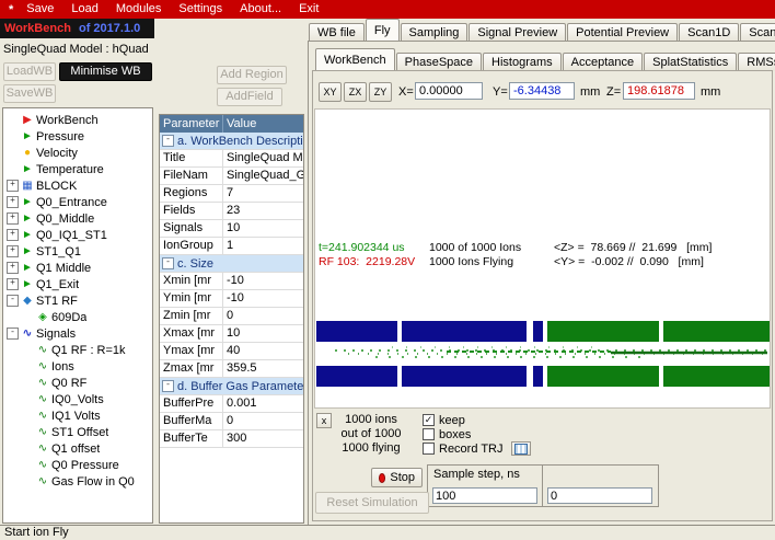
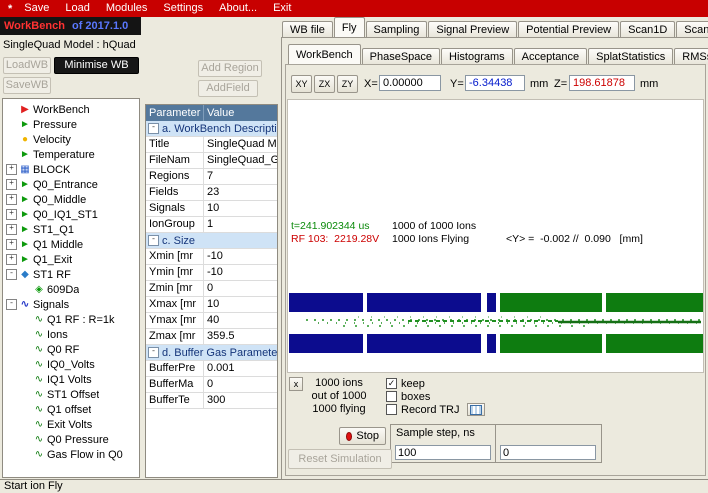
  *
  Save
  Load
  Modules
  Settings
  About...
  Exit
  WorkBench of 2017.1.0
  SingleQuad Model : hQuad
  LoadWB
  Minimise WB
  SaveWB
  WorkBench
  Pressure
  Velocity
  Temperature
  BLOCK
  Q0_Entrance
  Q0_Middle
  Q0_IQ1_ST1
  ST1_Q1
  Q1 Middle
  Q1_Exit
  ST1 RF
  609Da
  Signals
  Q1 RF : R=1k
  Ions
  Q0 RF
  IQ0_Volts
  IQ1 Volts
  ST1 Offset
  Q1 offset
+ Exit Volts
  Q0 Pressure
  Gas Flow in Q0
  Add Region
  AddField
  Parameter
  Value
  a. WorkBench Descripti
  Title
  SingleQuad M
  FileNam
  SingleQuad_G
  Regions
  7
  Fields
  23
  Signals
  10
  IonGroup
  1
  c. Size
  Xmin [mr
  -10
  Ymin [mr
  -10
  Zmin [mr
  0
  Xmax [mr
  10
  Ymax [mr
  40
  Zmax [mr
  359.5
  d. Buffer Gas Paramete
  BufferPre
  0.001
  BufferMa
  0
  BufferTe
  300
  WB file
  Fly
  Sampling
  Signal Preview
  Potential Preview
  Scan1D
  WorkBench
  PhaseSpace
  Histograms
  Acceptance
  SplatStatistics
  XY
  ZX
  ZY
  X=
  0.00000
  Y=
  -6.34438
  mm
  Z=
  198.61878
  mm
  t=241.902344 us
  RF 103: 2219.28V
  1000 of 1000 Ions
  1000 Ions Flying
- <Z> = 78.669 // 21.699 [mm]
  <Y> = -0.002 // 0.090 [mm]
  x
  1000 ions
  out of 1000
  1000 flying
  keep
  boxes
  Record TRJ
  Stop
  Sample step, ns
  100
  0
  Reset Simulation
  Start ion Fly
